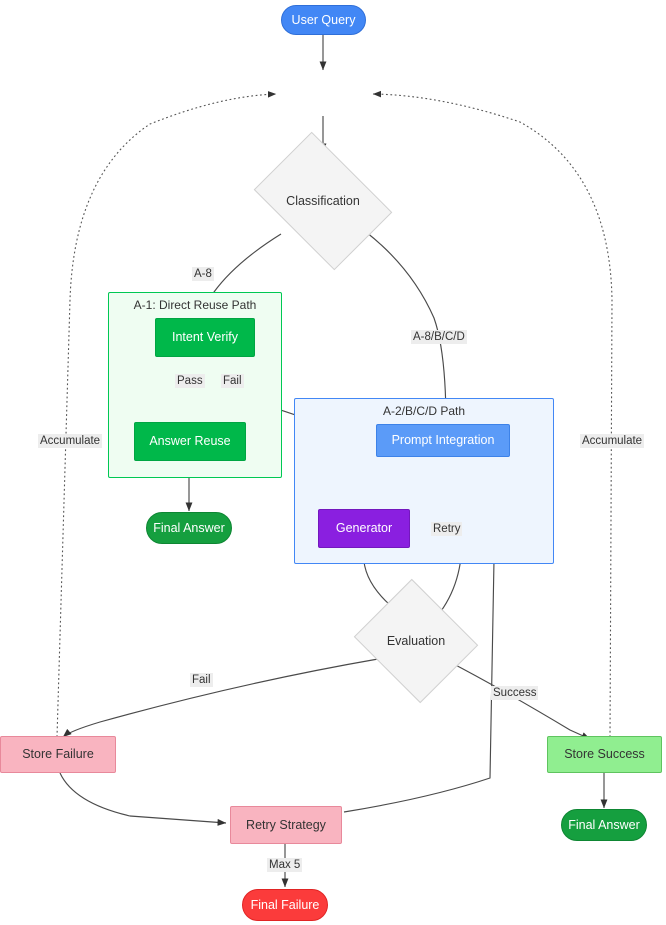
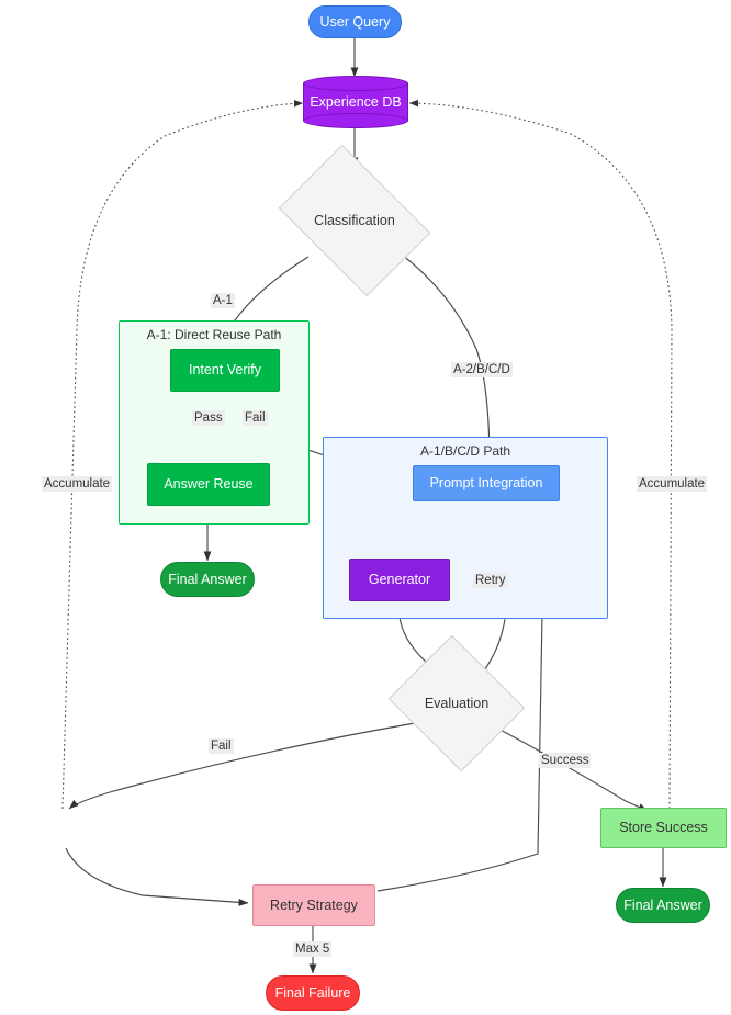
  A-1: Direct Reuse Path
- A-2/B/C/D Path
+ A-1/B/C/D Path
  User Query
+ Experience DB
  Classification
  Intent Verify
  Answer Reuse
  Final Answer
  Prompt Integration
  Generator
  Evaluation
- Store Failure
  Store Success
  Retry Strategy
  Final Failure
  Final Answer
- A-8
+ A-1
- A-8/B/C/D
+ A-2/B/C/D
  Pass
  Fail
  Retry
  Fail
  Success
  Accumulate
  Accumulate
  Max 5
